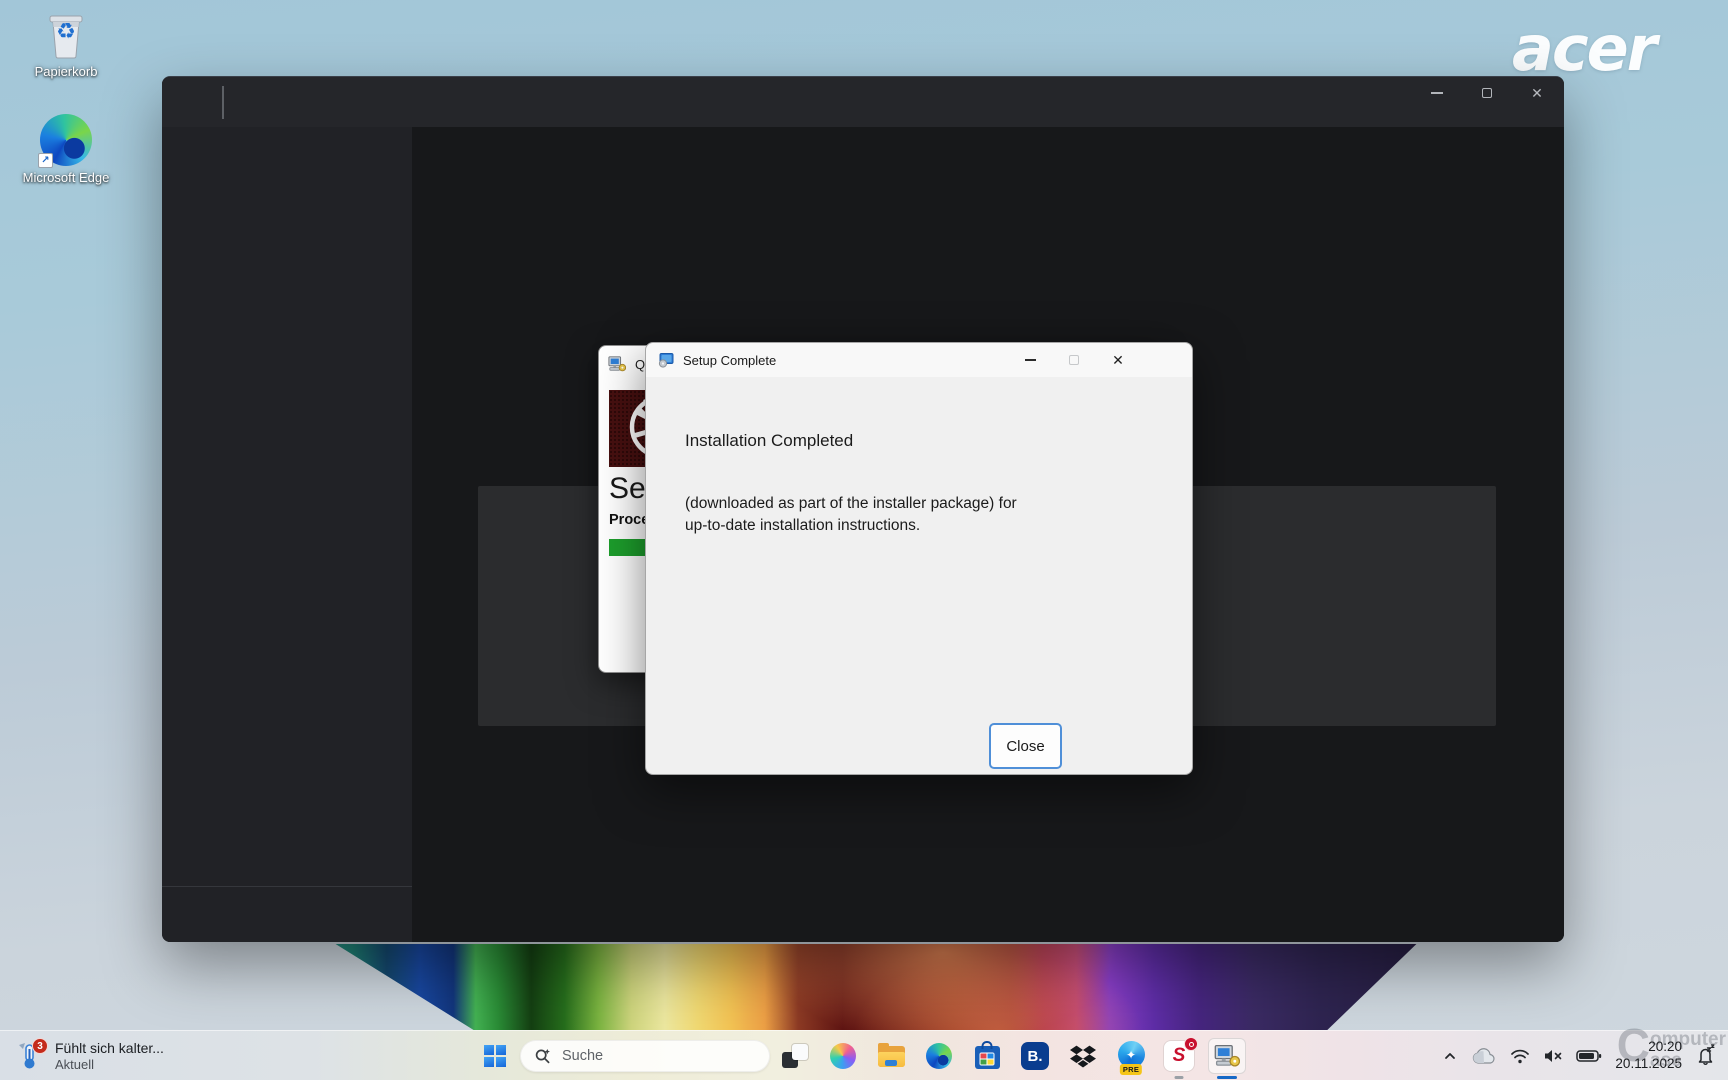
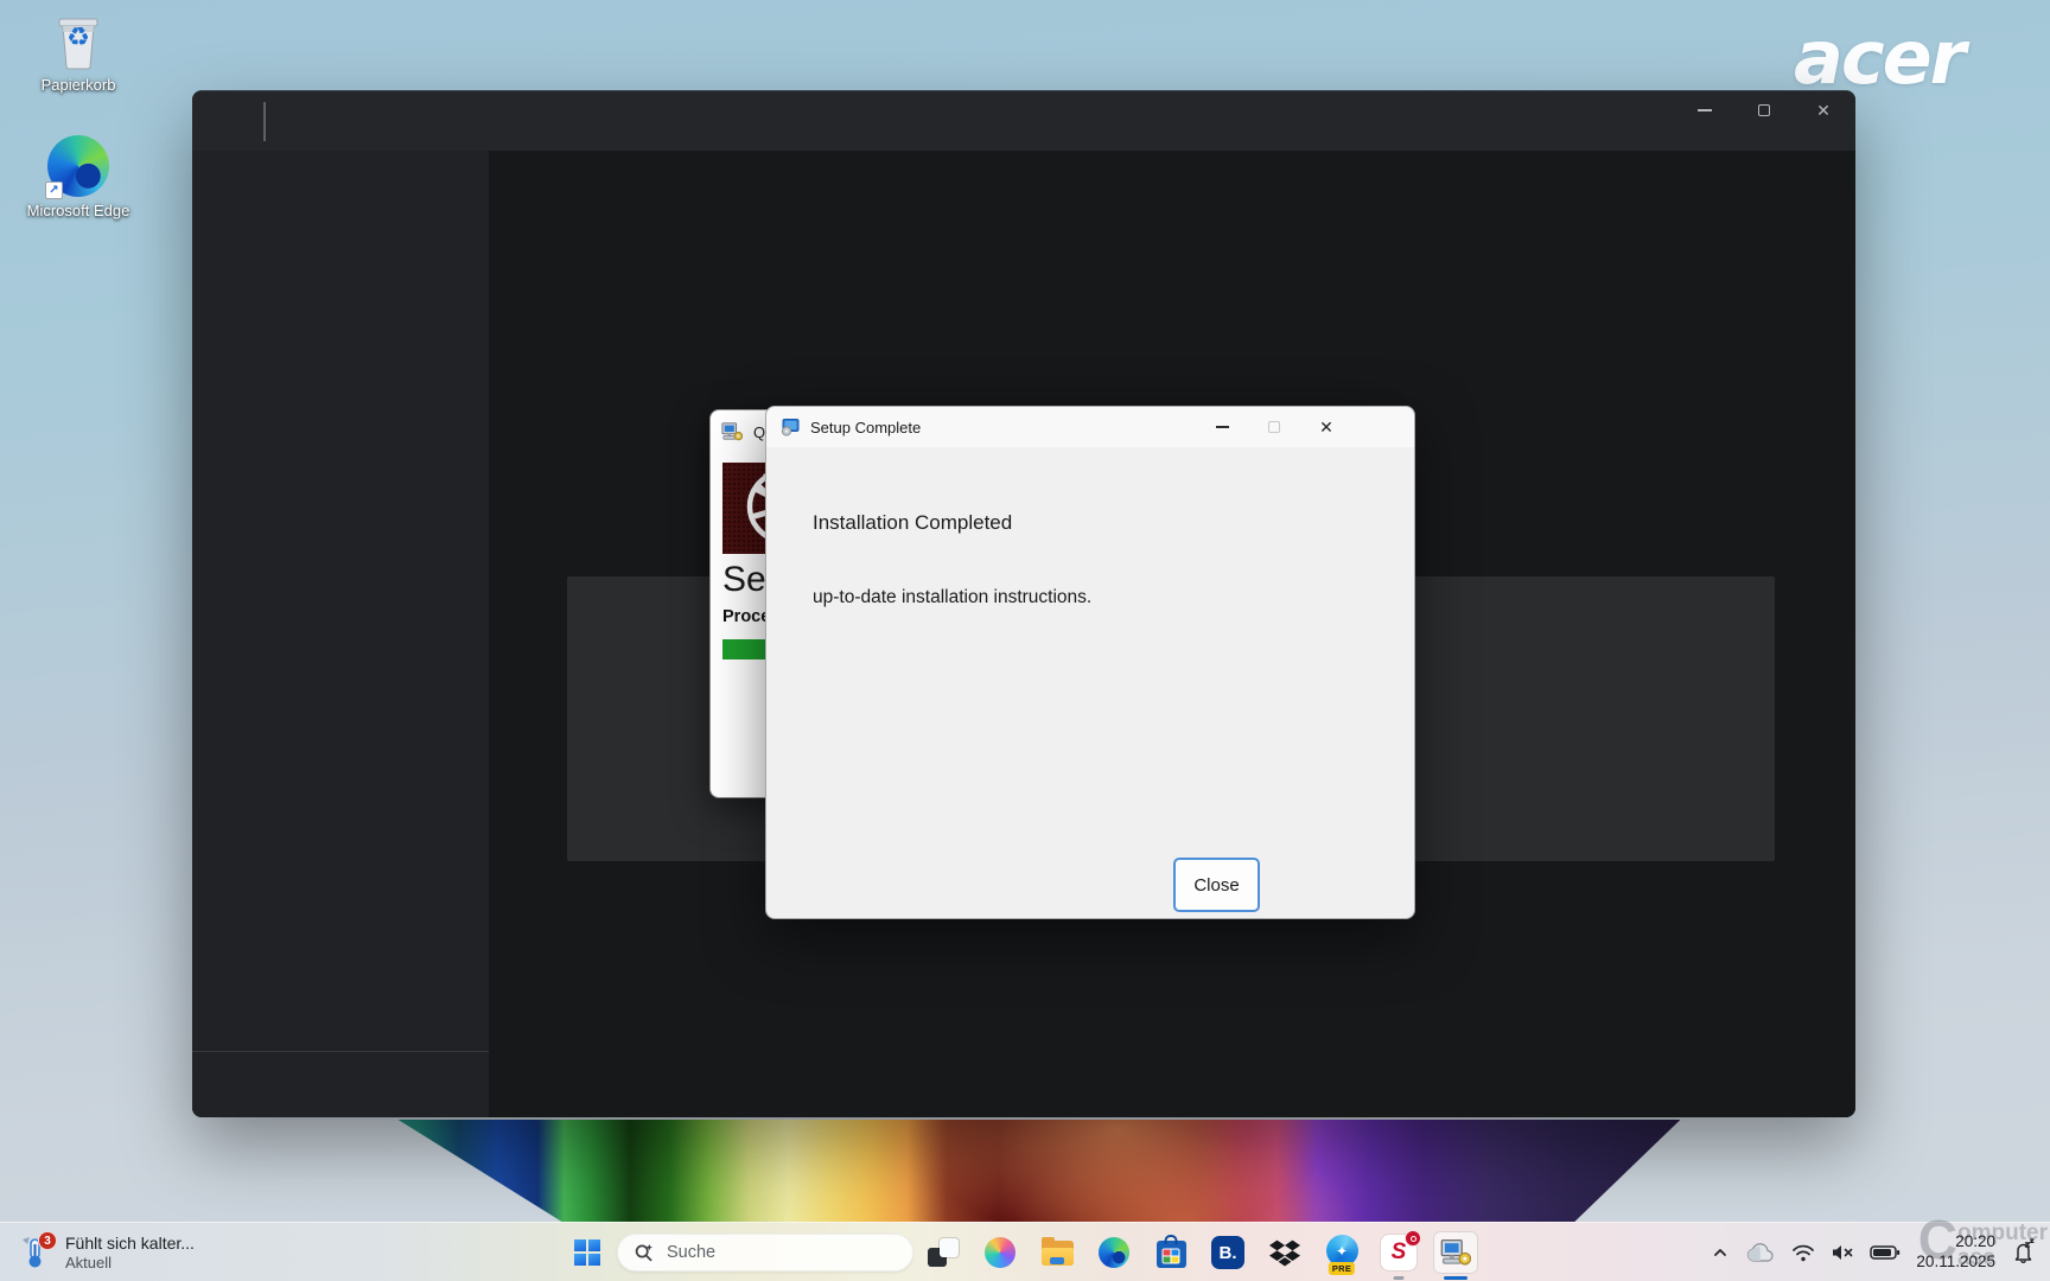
  ♻
  Papierkorb
  ↗
  Microsoft Edge
  acer
  ✕
  Q
  Proc
  Setup Complete
  ✕
  Installation Completed
- (downloaded as part of the installer package) for
  up-to-date installation instructions.
  Close
  C
  omputer
  ase
  3
  Fühlt sich kalter...
  Aktuell
  Suche
  B.
  ✦
  PRE
  S
  20:20
  20.11.2025
